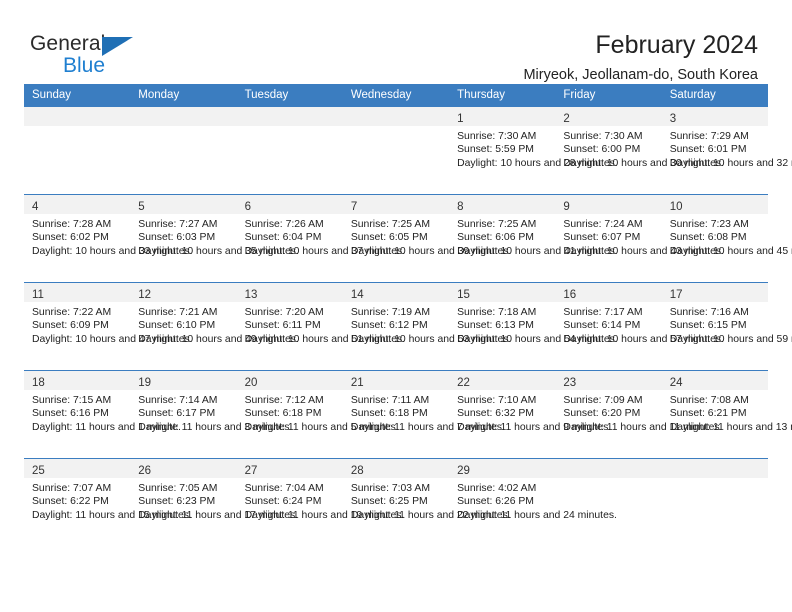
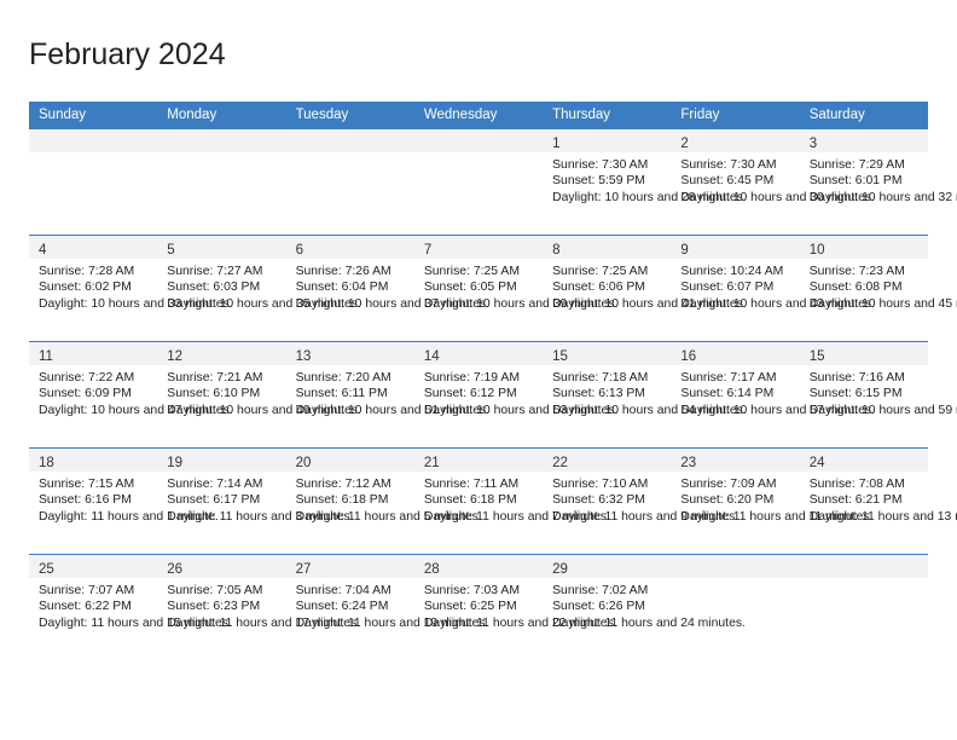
- General
- Blue
  February 2024
- Miryeok, Jeollanam-do, South Korea
  Sunday	Monday	Tuesday	Wednesday	Thursday	Friday	Saturday
- 				1Sunrise: 7:30 AMSunset: 5:59 PMDaylight: 10 hours and	2Sunrise: 7:30 AMSunset: 6:00 PMDaylight: 10 hours and	3Sunrise: 7:29 AMSunset: 6:01 PMDaylight: 10 hours and 32
+ 				1Sunrise: 7:30 AMSunset: 5:59 PMDaylight: 10 hours and	2Sunrise: 7:30 AMSunset: 6:45 PMDaylight: 10 hours and	3Sunrise: 7:29 AMSunset: 6:01 PMDaylight: 10 hours and 32
- 4Sunrise: 7:28 AMSunset: 6:02 PMDaylight: 10 hours and	5Sunrise: 7:27 AMSunset: 6:03 PMDaylight: 10 hours and	6Sunrise: 7:26 AMSunset: 6:04 PMDaylight: 10 hours and	7Sunrise: 7:25 AMSunset: 6:05 PMDaylight: 10 hours and	8Sunrise: 7:25 AMSunset: 6:06 PMDaylight: 10 hours and	9Sunrise: 7:24 AMSunset: 6:07 PMDaylight: 10 hours and	10Sunrise: 7:23 AMSunset: 6:08 PMDaylight: 10 hours and 45
+ 4Sunrise: 7:28 AMSunset: 6:02 PMDaylight: 10 hours and	5Sunrise: 7:27 AMSunset: 6:03 PMDaylight: 10 hours and	6Sunrise: 7:26 AMSunset: 6:04 PMDaylight: 10 hours and	7Sunrise: 7:25 AMSunset: 6:05 PMDaylight: 10 hours and	8Sunrise: 7:25 AMSunset: 6:06 PMDaylight: 10 hours and	9Sunrise: 10:24 AMSunset: 6:07 PMDaylight: 10 hours and	10Sunrise: 7:23 AMSunset: 6:08 PMDaylight: 10 hours and 45
- 11Sunrise: 7:22 AMSunset: 6:09 PMDaylight: 10 hours and	12Sunrise: 7:21 AMSunset: 6:10 PMDaylight: 10 hours and	13Sunrise: 7:20 AMSunset: 6:11 PMDaylight: 10 hours and	14Sunrise: 7:19 AMSunset: 6:12 PMDaylight: 10 hours and	15Sunrise: 7:18 AMSunset: 6:13 PMDaylight: 10 hours and	16Sunrise: 7:17 AMSunset: 6:14 PMDaylight: 10 hours and	17Sunrise: 7:16 AMSunset: 6:15 PMDaylight: 10 hours and 59
+ 11Sunrise: 7:22 AMSunset: 6:09 PMDaylight: 10 hours and	12Sunrise: 7:21 AMSunset: 6:10 PMDaylight: 10 hours and	13Sunrise: 7:20 AMSunset: 6:11 PMDaylight: 10 hours and	14Sunrise: 7:19 AMSunset: 6:12 PMDaylight: 10 hours and	15Sunrise: 7:18 AMSunset: 6:13 PMDaylight: 10 hours and	16Sunrise: 7:17 AMSunset: 6:14 PMDaylight: 10 hours and	15Sunrise: 7:16 AMSunset: 6:15 PMDaylight: 10 hours and 59
  18Sunrise: 7:15 AMSunset: 6:16 PMDaylight: 11 hours and	19Sunrise: 7:14 AMSunset: 6:17 PMDaylight: 11 hours and	20Sunrise: 7:12 AMSunset: 6:18 PMDaylight: 11 hours and	21Sunrise: 7:11 AMSunset: 6:18 PMDaylight: 11 hours and	22Sunrise: 7:10 AMSunset: 6:32 PMDaylight: 11 hours and	23Sunrise: 7:09 AMSunset: 6:20 PMDaylight: 11 hours and	24Sunrise: 7:08 AMSunset: 6:21 PMDaylight: 11 hours and 13
- 25Sunrise: 7:07 AMSunset: 6:22 PMDaylight: 11 hours and	26Sunrise: 7:05 AMSunset: 6:23 PMDaylight: 11 hours and	27Sunrise: 7:04 AMSunset: 6:24 PMDaylight: 11 hours and	28Sunrise: 7:03 AMSunset: 6:25 PMDaylight: 11 hours and	29Sunrise: 4:02 AMSunset: 6:26 PMDaylight: 11 hours and 24 minutes.
+ 25Sunrise: 7:07 AMSunset: 6:22 PMDaylight: 11 hours and	26Sunrise: 7:05 AMSunset: 6:23 PMDaylight: 11 hours and	27Sunrise: 7:04 AMSunset: 6:24 PMDaylight: 11 hours and	28Sunrise: 7:03 AMSunset: 6:25 PMDaylight: 11 hours and	29Sunrise: 7:02 AMSunset: 6:26 PMDaylight: 11 hours and 24 minutes.
